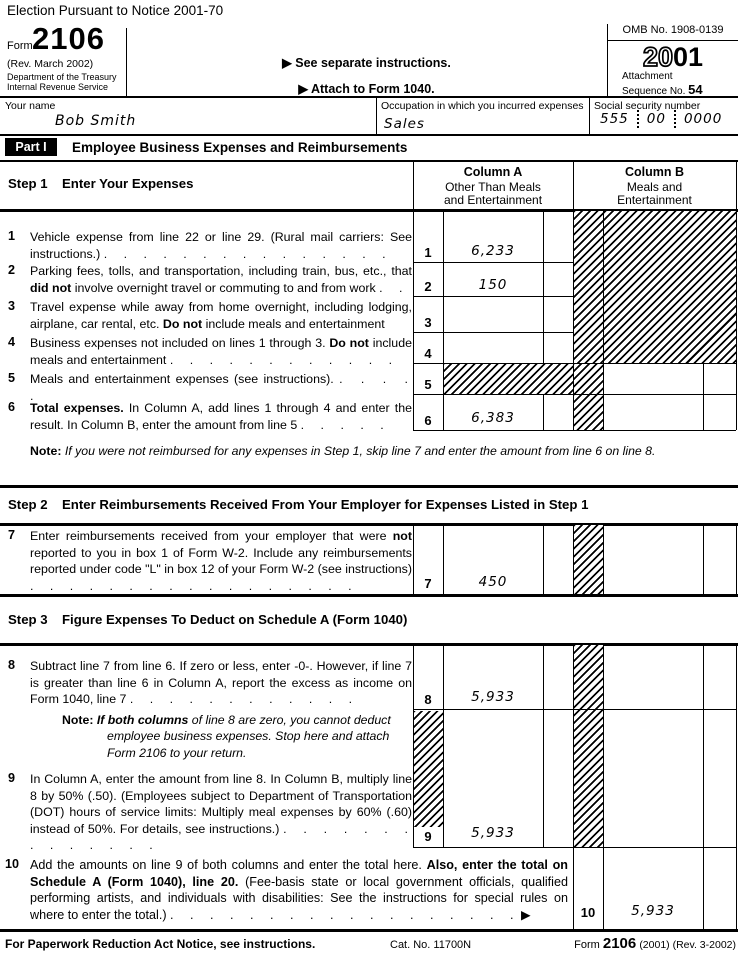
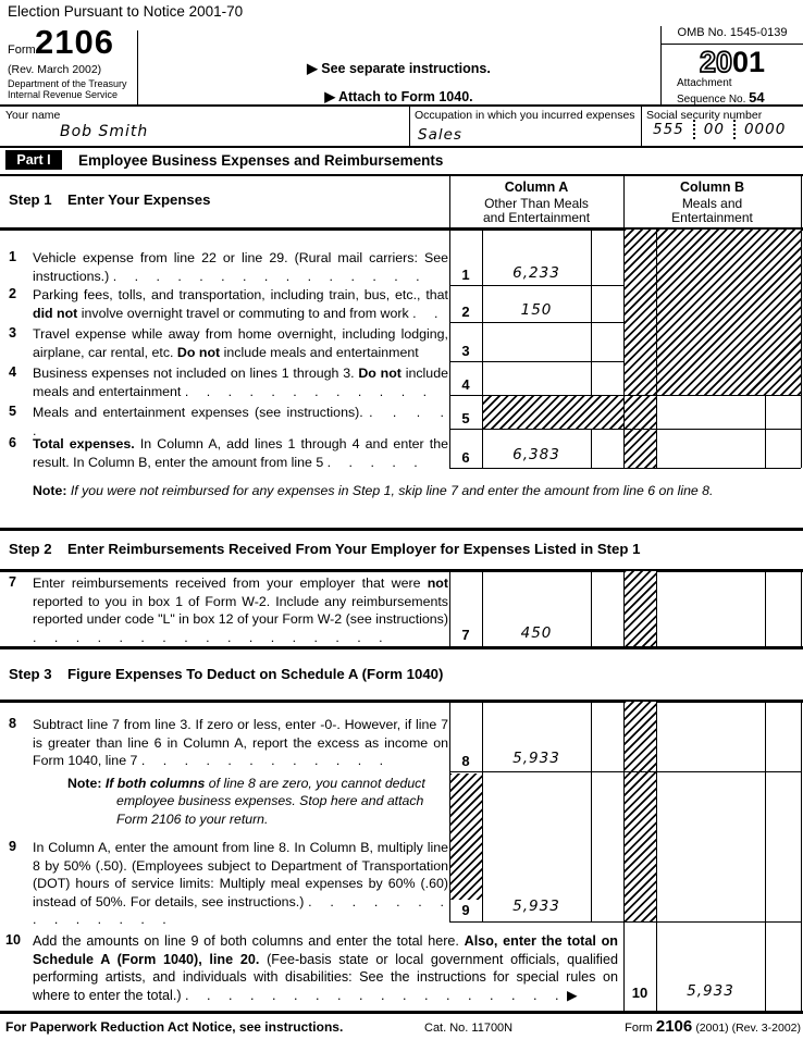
  Election Pursuant to Notice 2001-70
  Form
  2106
  (Rev. March 2002)
  Department of the Treasury
  Internal Revenue Service
  ▶ See separate instructions.
  ▶ Attach to Form 1040.
- OMB No. 1908-0139
+ OMB No. 1545-0139
  2001
  Attachment
  Sequence No. 54
  Your name
  Bob Smith
  Occupation in which you incurred expenses
  Sales
  Social security number
  555
  00
  0000
  Part I
  Employee Business Expenses and Reimbursements
  Step 1
  Enter Your Expenses
  Column A
  Other Than Meals
  and Entertainment
  Column B
  Meals and
  Entertainment
  1
  Vehicle expense from line 22 or line 29. (Rural mail carriers: See instructions.) . . . . . . . . . . . . . . .
  2
  Parking fees, tolls, and transportation, including train, bus, etc., that did not involve overnight travel or commuting to and from work . .
  3
  Travel expense while away from home overnight, including lodging, airplane, car rental, etc. Do not include meals and entertainment
  4
  Business expenses not included on lines 1 through 3. Do not include meals and entertainment . . . . . . . . . . . .
  5
  Meals and entertainment expenses (see instructions). . . . . .
  6
  Total expenses. In Column A, add lines 1 through 4 and enter the result. In Column B, enter the amount from line 5 . . . . .
  1
  2
  3
  4
  5
  6
  6,233
  150
  6,383
  Note: If you were not reimbursed for any expenses in Step 1, skip line 7 and enter the amount from line 6 on line 8.
  Step 2
  Enter Reimbursements Received From Your Employer for Expenses Listed in Step 1
  7
  Enter reimbursements received from your employer that were not reported to you in box 1 of Form W-2. Include any reimbursements reported under code "L" in box 12 of your Form W-2 (see instructions) . . . . . . . . . . . . . . . . .
  7
  450
  Step 3
  Figure Expenses To Deduct on Schedule A (Form 1040)
  8
- Subtract line 7 from line 6. If zero or less, enter -0-. However, if line 7 is greater than line 6 in Column A, report the excess as income on Form 1040, line 7 . . . . . . . . . . . .
+ Subtract line 7 from line 3. If zero or less, enter -0-. However, if line 7 is greater than line 6 in Column A, report the excess as income on Form 1040, line 7 . . . . . . . . . . . .
  Note: If both columns of line 8 are zero, you cannot deduct employee business expenses. Stop here and attach Form 2106 to your return.
  9
  In Column A, enter the amount from line 8. In Column B, multiply line 8 by 50% (.50). (Employees subject to Department of Transportation (DOT) hours of service limits: Multiply meal expenses by 60% (.60) instead of 50%. For details, see instructions.) . . . . . . . . . . . . . .
  8
  9
  5,933
  5,933
  10
  Add the amounts on line 9 of both columns and enter the total here. Also, enter the total on Schedule A (Form 1040), line 20. (Fee-basis state or local government officials, qualified performing artists, and individuals with disabilities: See the instructions for special rules on where to enter the total.) . . . . . . . . . . . . . . . . . . ▶
  10
  5,933
  For Paperwork Reduction Act Notice, see instructions.
  Cat. No. 11700N
  Form 2106 (2001) (Rev. 3-2002)
